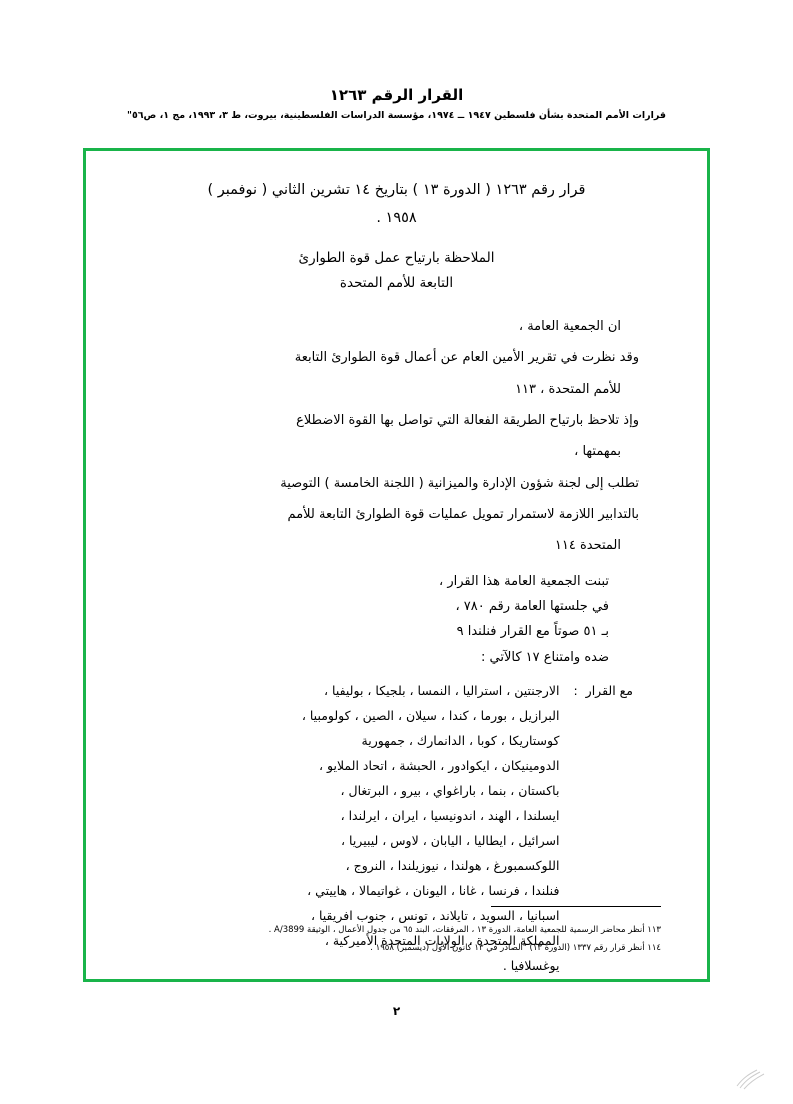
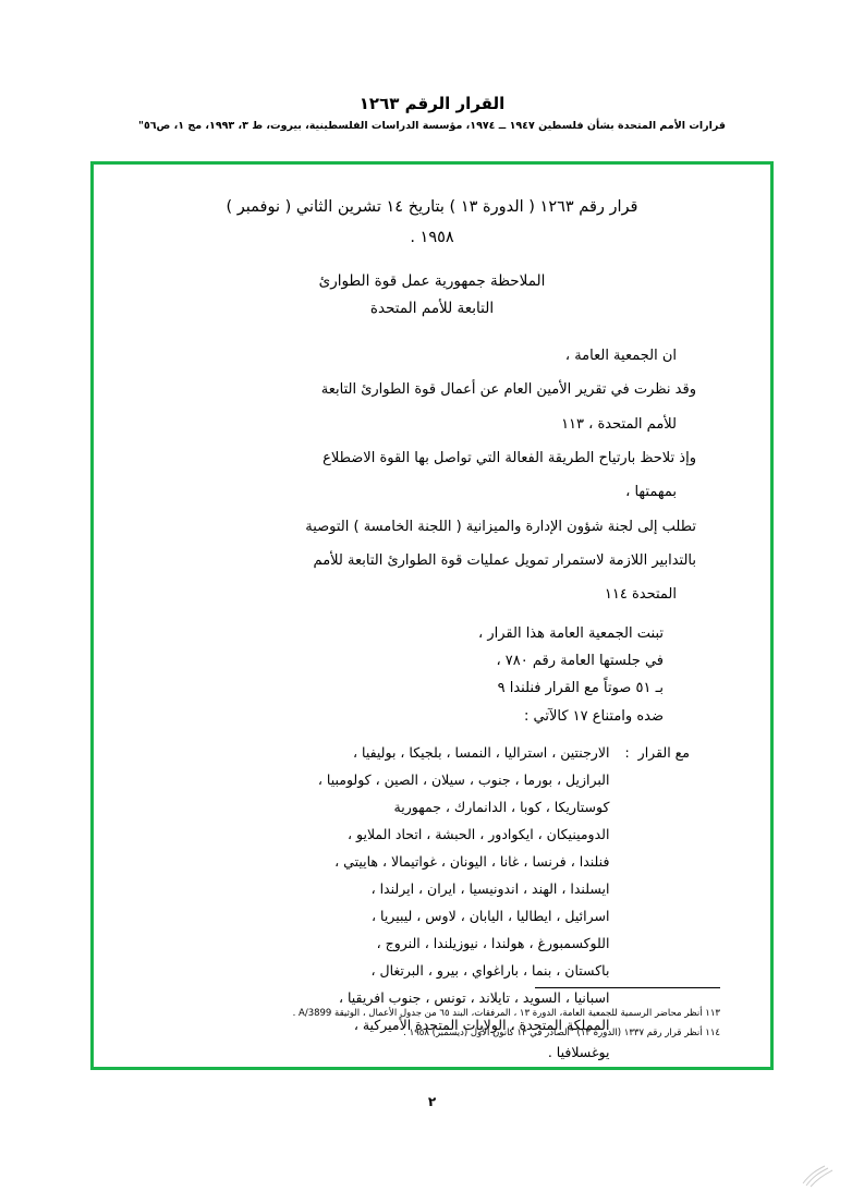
  القرار الرقم ١٢٦٣
  قرارات الأمم المتحدة بشأن فلسطين ١٩٤٧ ــ ١٩٧٤، مؤسسة الدراسات الفلسطينية، بيروت، ط ٣، ١٩٩٣، مج ١، ص٥٦"
  قرار رقم ١٢٦٣ ( الدورة ١٣ ) بتاريخ ١٤ تشرين الثاني ( نوفمبر )
  ١٩٥٨ .
- الملاحظة بارتياح عمل قوة الطوارئ
+ الملاحظة جمهورية عمل قوة الطوارئ
  التابعة للأمم المتحدة
  ان الجمعية العامة ،
  وقد نظرت في تقرير الأمين العام عن أعمال قوة الطوارئ التابعة
  للأمم المتحدة ، ١١٣
  وإذ تلاحظ بارتياح الطريقة الفعالة التي تواصل بها القوة الاضطلاع
  بمهمتها ،
  تطلب إلى لجنة شؤون الإدارة والميزانية ( اللجنة الخامسة ) التوصية
  بالتدابير اللازمة لاستمرار تمويل عمليات قوة الطوارئ التابعة للأمم
  المتحدة ١١٤
  تبنت الجمعية العامة هذا القرار ،
  في جلستها العامة رقم ٧٨٠ ،
  بـ ٥١ صوتاً مع القرار فنلندا ٩
  ضده وامتناع ١٧ كالآتي :
  مع القرار
  :
  الارجنتين ، استراليا ، النمسا ، بلجيكا ، بوليفيا ،
- البرازيل ، بورما ، كندا ، سيلان ، الصين ، كولومبيا ،
+ البرازيل ، بورما ، جنوب ، سيلان ، الصين ، كولومبيا ،
  كوستاريكا ، كوبا ، الدانمارك ، جمهورية
  الدومينيكان ، ايكوادور ، الحبشة ، اتحاد الملايو ،
- باكستان ، بنما ، باراغواي ، بيرو ، البرتغال ،
+ فنلندا ، فرنسا ، غانا ، اليونان ، غواتيمالا ، هاييتي ،
  ايسلندا ، الهند ، اندونيسيا ، ايران ، ايرلندا ،
  اسرائيل ، ايطاليا ، اليابان ، لاوس ، ليبيريا ،
  اللوكسمبورغ ، هولندا ، نيوزيلندا ، النروج ،
- فنلندا ، فرنسا ، غانا ، اليونان ، غواتيمالا ، هاييتي ،
+ باكستان ، بنما ، باراغواي ، بيرو ، البرتغال ،
  اسبانيا ، السويد ، تايلاند ، تونس ، جنوب افريقيا ،
  المملكة المتحدة ، الولايات المتحدة الأميركية ،
  يوغسلافيا .
  ١١٣ أنظر محاضر الرسمية للجمعية العامة، الدورة ١٣ ، المرفقات، البند ٦٥ من جدول الأعمال ، الوثيقة A/3899 .
  ١١٤ أنظر قرار رقم ١٣٣٧ (الدورة ١٣) "الصادر في ١٣ كانون الأول (ديسمبر) ١٩٥٨ .
  ٢
